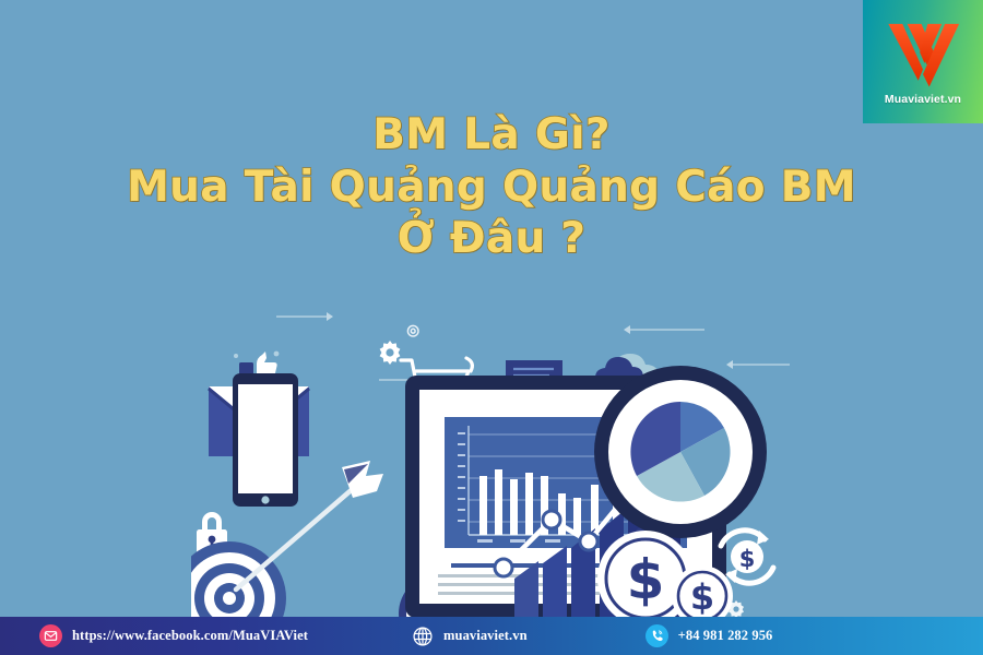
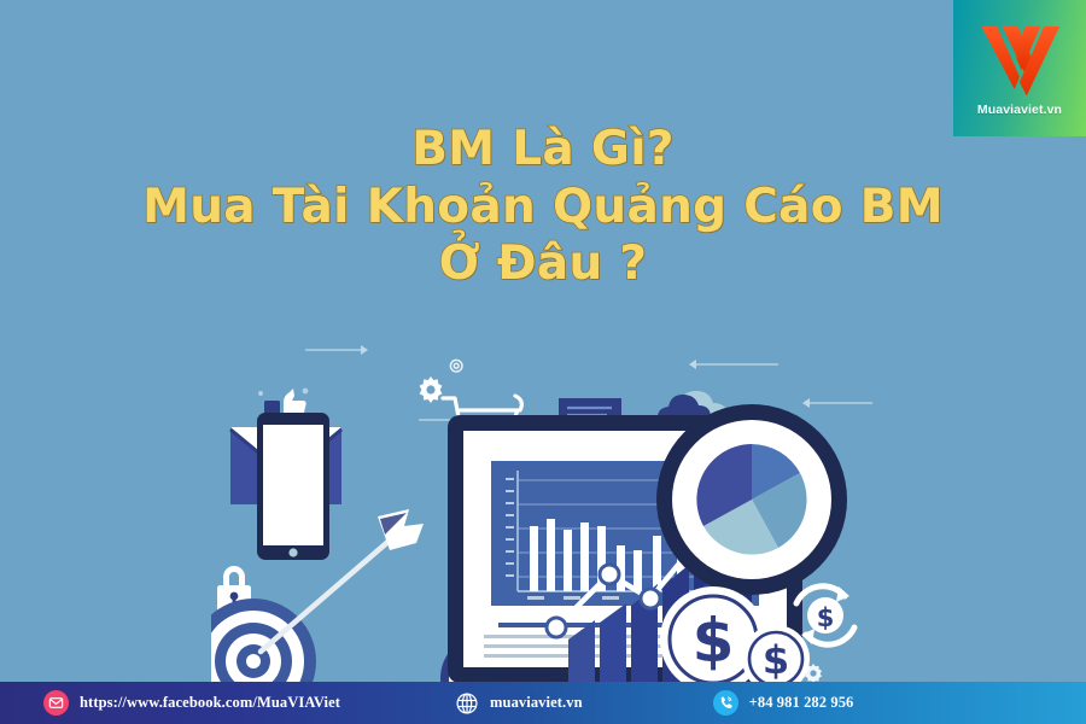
  Muaviaviet.vn
  BM Là Gì?
- Mua Tài Quảng Quảng Cáo BM
+ Mua Tài Khoản Quảng Cáo BM
  Ở Đâu ?
  $
  $
  $
  https://www.facebook.com/MuaVIAViet
  muaviaviet.vn
  +84 981 282 956
